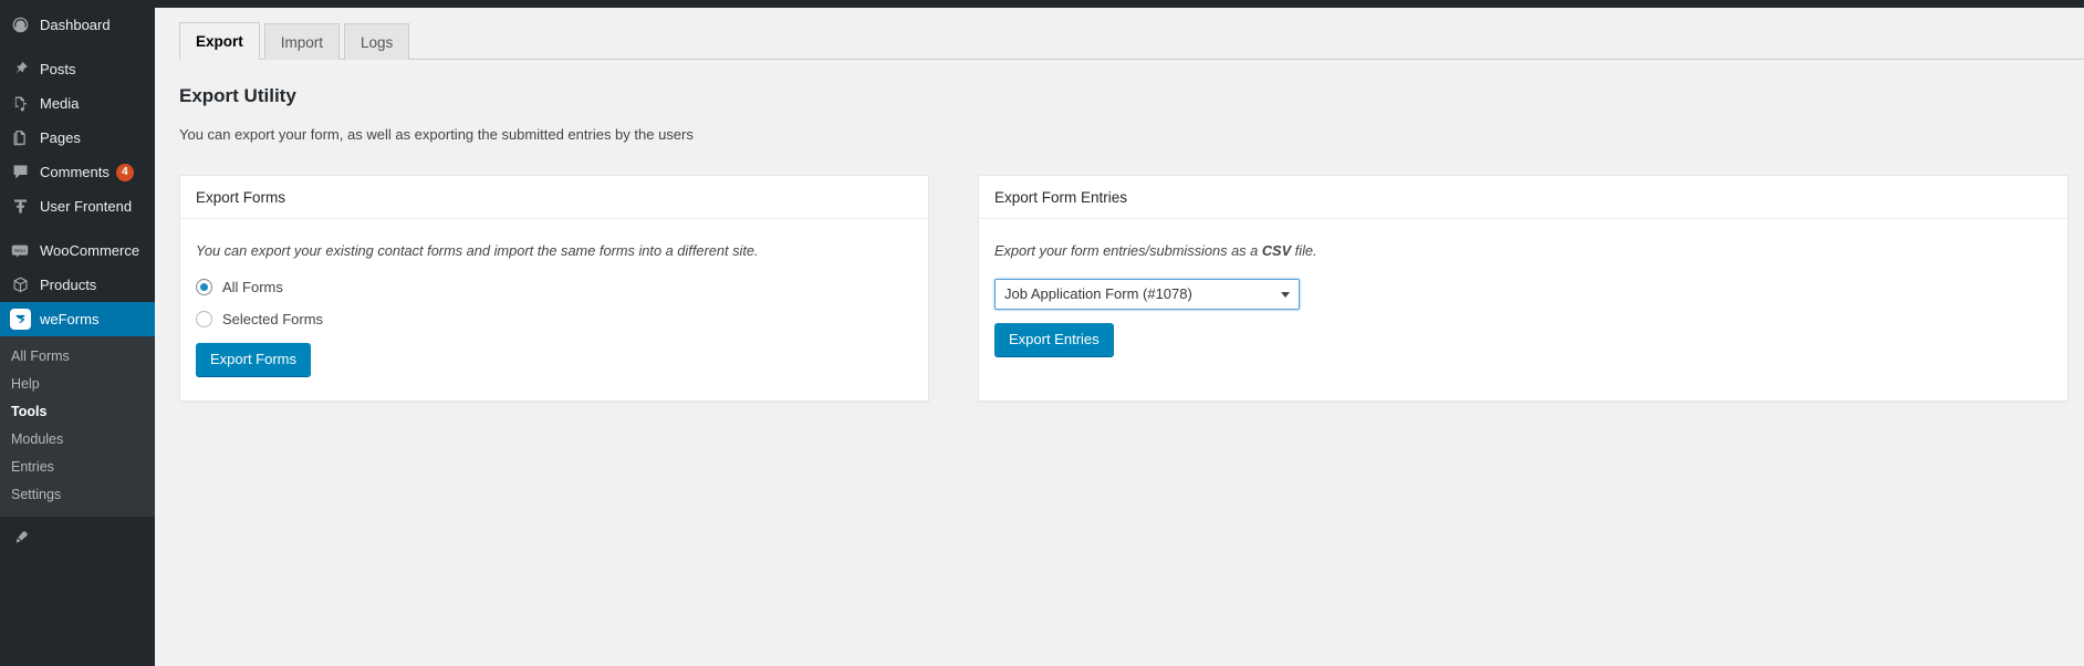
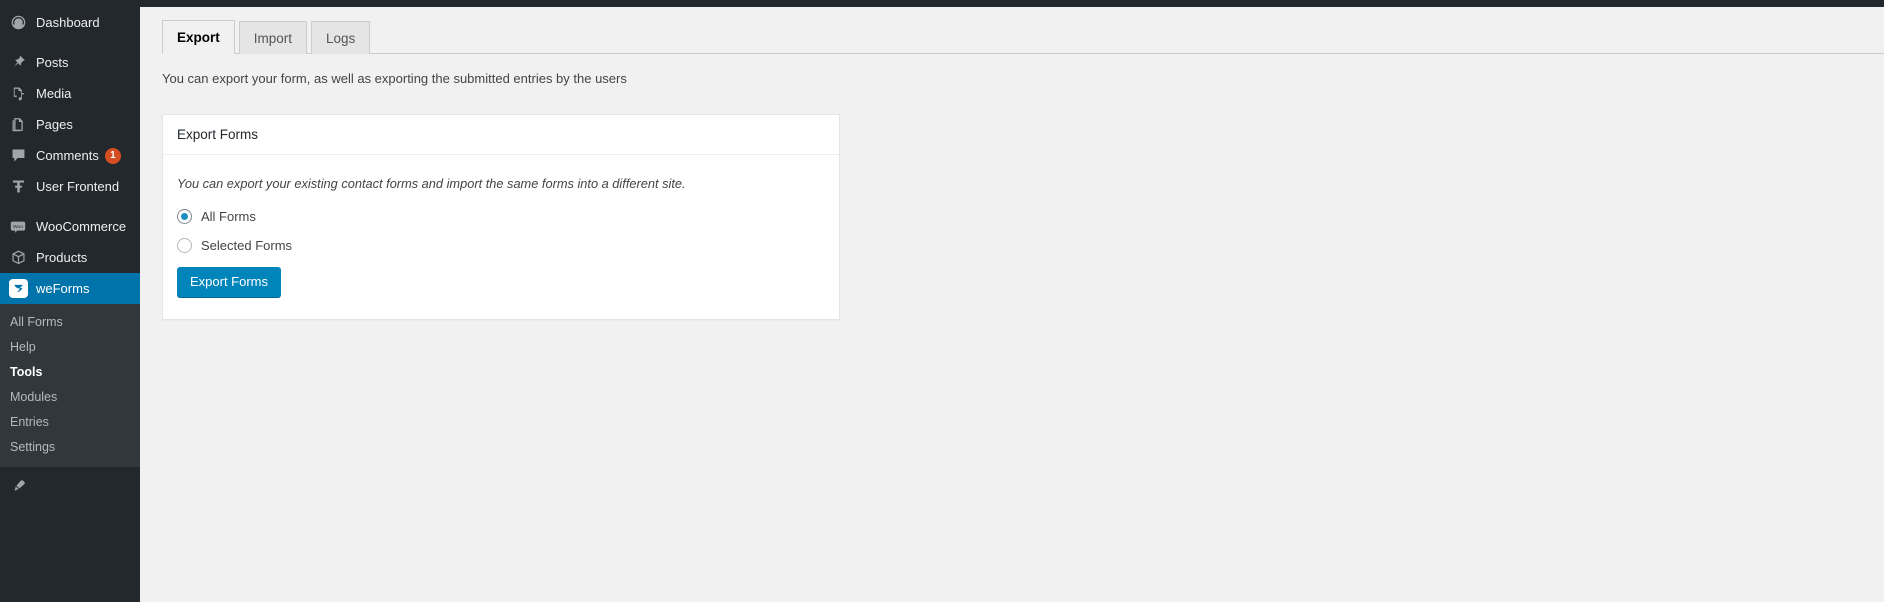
  Dashboard
  Posts
  Media
  Pages
  Comments
- 4
+ 1
  User Frontend
  WooCommerce
  Products
  weForms
  All Forms
  Help
  Tools
  Modules
  Entries
  Settings
  Export
  Import
  Logs
- Export Utility
  You can export your form, as well as exporting the submitted entries by the users
  Export Forms
  You can export your existing contact forms and import the same forms into a different site.
  All Forms
  Selected Forms
  Export Forms
- Export Form Entries
- Export your form entries/submissions as a CSV file.
- Job Application Form (#1078)
- Export Entries
